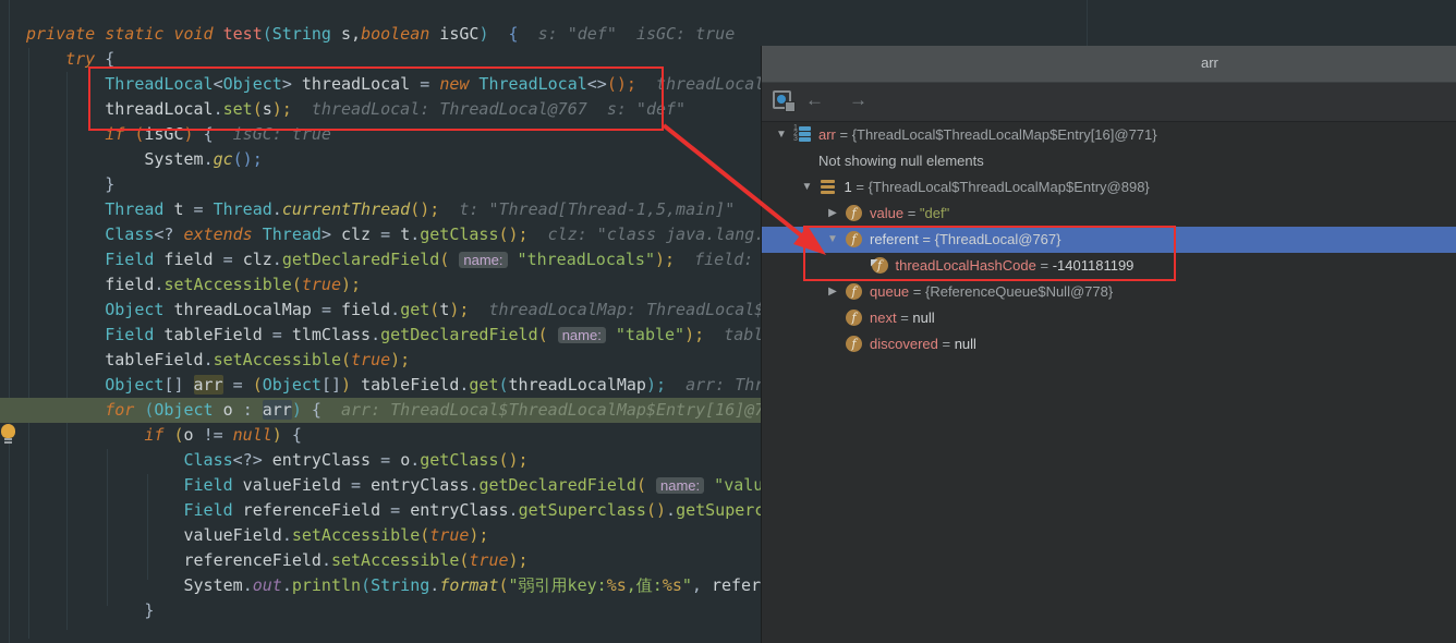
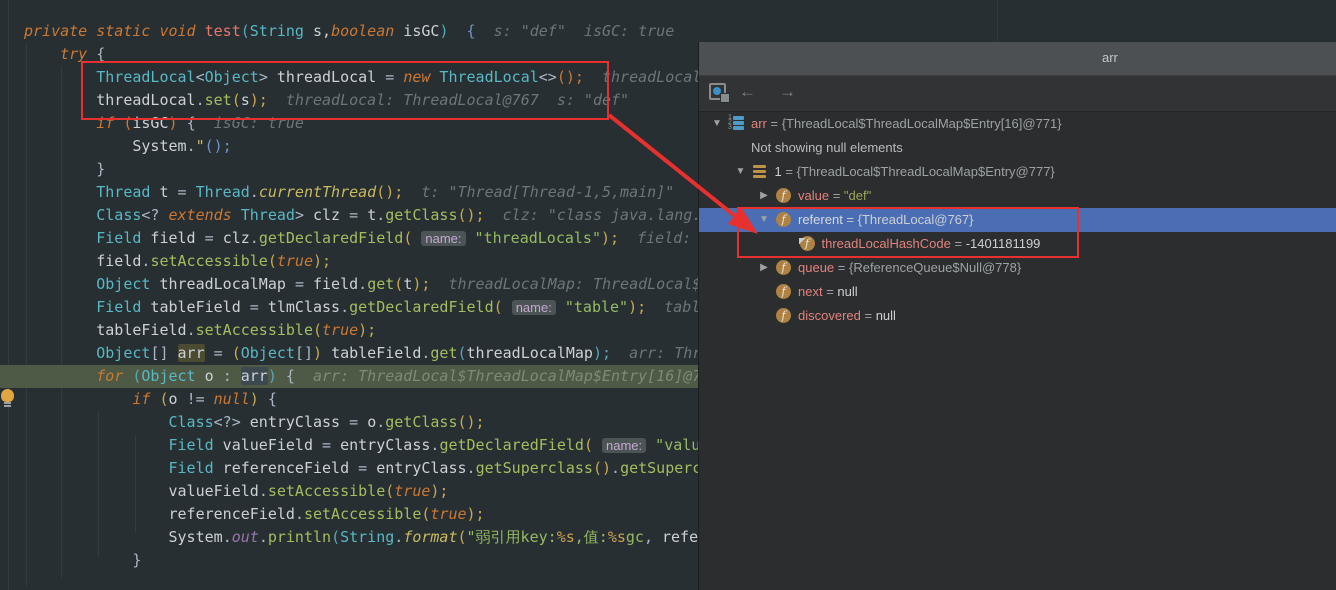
  private static void test(String s,boolean isGC) { s: "def" isGC: true
  try {
  ThreadLocal<Object> threadLocal = new ThreadLocal<>(); threadLocal
  threadLocal.set(s); threadLocal: ThreadLocal@767 s: "def"
  if (isGC) { isGC: true
- System.gc();
+ System."();
  }
  Thread t = Thread.currentThread(); t: "Thread[Thread-1,5,main]"
  Class<? extends Thread> clz = t.getClass(); clz: "class java.lang.
  Field field = clz.getDeclaredField( name: "threadLocals"); field:
  field.setAccessible(true);
  Object threadLocalMap = field.get(t); threadLocalMap: ThreadLocal$
  Field tableField = tlmClass.getDeclaredField( name: "table"); tabl
  tableField.setAccessible(true);
  Object[] arr = (Object[]) tableField.get(threadLocalMap); arr: Thr
  for (Object o : arr) { arr: ThreadLocal$ThreadLocalMap$Entry[16]@7
  if (o != null) {
  Class<?> entryClass = o.getClass();
  Field valueField = entryClass.getDeclaredField( name: "valu
  Field referenceField = entryClass.getSuperclass().getSuperc
  valueField.setAccessible(true);
  referenceField.setAccessible(true);
- System.out.println(String.format("弱引用key:%s,值:%s", refer
+ System.out.println(String.format("弱引用key:%s,值:%sgc, refe
  }
  arr
  ←
  →
  ▼
  arr
  =
  {ThreadLocal$ThreadLocalMap$Entry[16]@771}
  Not showing null elements
  ▼
  1
  =
- {ThreadLocal$ThreadLocalMap$Entry@898}
+ {ThreadLocal$ThreadLocalMap$Entry@777}
  ▶
  f
  value
  =
  "def"
  ▼
  f
  referent
  =
  {ThreadLocal@767}
  f
  threadLocalHashCode
  =
  -1401181199
  ▶
  f
  queue
  =
  {ReferenceQueue$Null@778}
  f
  next
  =
  null
  f
  discovered
  =
  null
